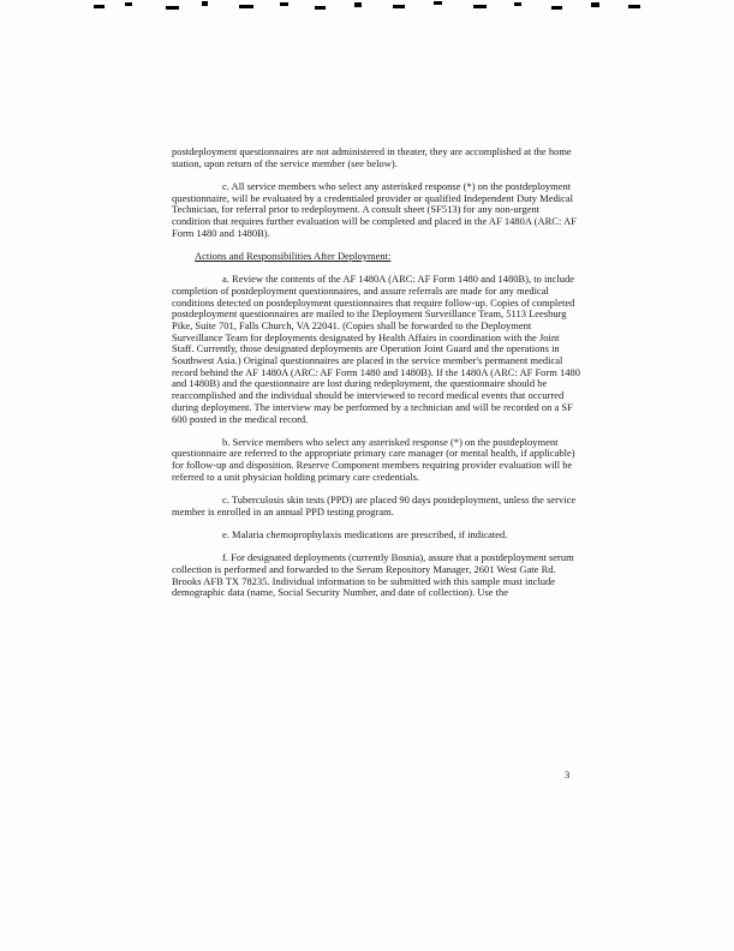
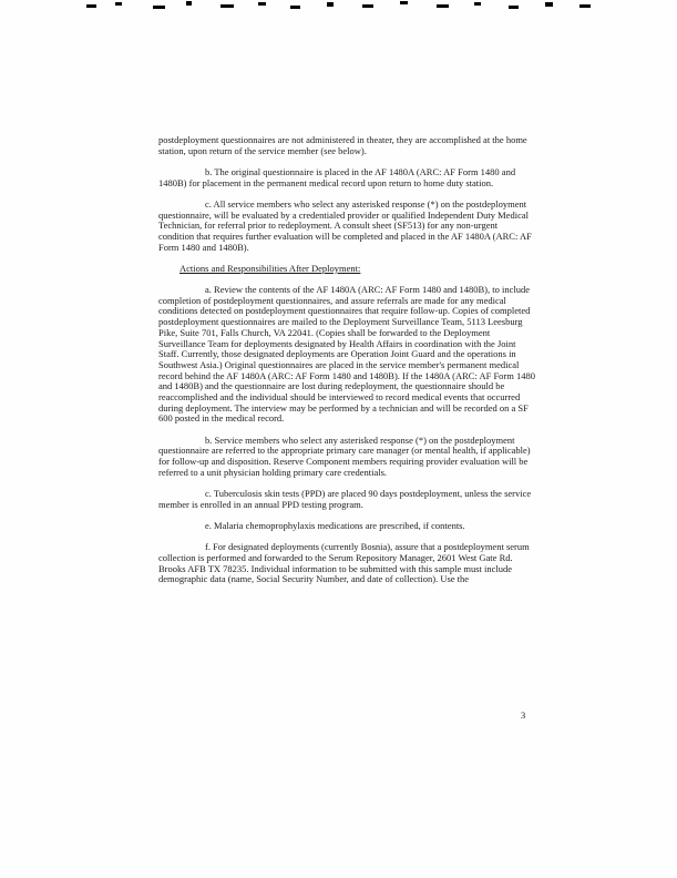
  postdeployment questionnaires are not administered in theater, they are accomplished at the home station, upon return of the service member (see below).
+ b. The original questionnaire is placed in the AF 1480A (ARC: AF Form 1480 and 1480B) for placement in the permanent medical record upon return to home duty station.
  c. All service members who select any asterisked response (*) on the postdeployment questionnaire, will be evaluated by a credentialed provider or qualified Independent Duty Medical Technician, for referral prior to redeployment. A consult sheet (SF513) for any non-urgent condition that requires further evaluation will be completed and placed in the AF 1480A (ARC: AF Form 1480 and 1480B).
  Actions and Responsibilities After Deployment:
  a. Review the contents of the AF 1480A (ARC: AF Form 1480 and 1480B), to include completion of postdeployment questionnaires, and assure referrals are made for any medical conditions detected on postdeployment questionnaires that require follow-up. Copies of completed postdeployment questionnaires are mailed to the Deployment Surveillance Team, 5113 Leesburg Pike, Suite 701, Falls Church, VA 22041. (Copies shall be forwarded to the Deployment Surveillance Team for deployments designated by Health Affairs in coordination with the Joint Staff. Currently, those designated deployments are Operation Joint Guard and the operations in Southwest Asia.) Original questionnaires are placed in the service member's permanent medical record behind the AF 1480A (ARC: AF Form 1480 and 1480B). If the 1480A (ARC: AF Form 1480 and 1480B) and the questionnaire are lost during redeployment, the questionnaire should be reaccomplished and the individual should be interviewed to record medical events that occurred during deployment. The interview may be performed by a technician and will be recorded on a SF 600 posted in the medical record.
  b. Service members who select any asterisked response (*) on the postdeployment questionnaire are referred to the appropriate primary care manager (or mental health, if applicable) for follow-up and disposition. Reserve Component members requiring provider evaluation will be referred to a unit physician holding primary care credentials.
  c. Tuberculosis skin tests (PPD) are placed 90 days postdeployment, unless the service member is enrolled in an annual PPD testing program.
- e. Malaria chemoprophylaxis medications are prescribed, if indicated.
+ e. Malaria chemoprophylaxis medications are prescribed, if contents.
  f. For designated deployments (currently Bosnia), assure that a postdeployment serum collection is performed and forwarded to the Serum Repository Manager, 2601 West Gate Rd. Brooks AFB TX 78235. Individual information to be submitted with this sample must include demographic data (name, Social Security Number, and date of collection). Use the
  3
